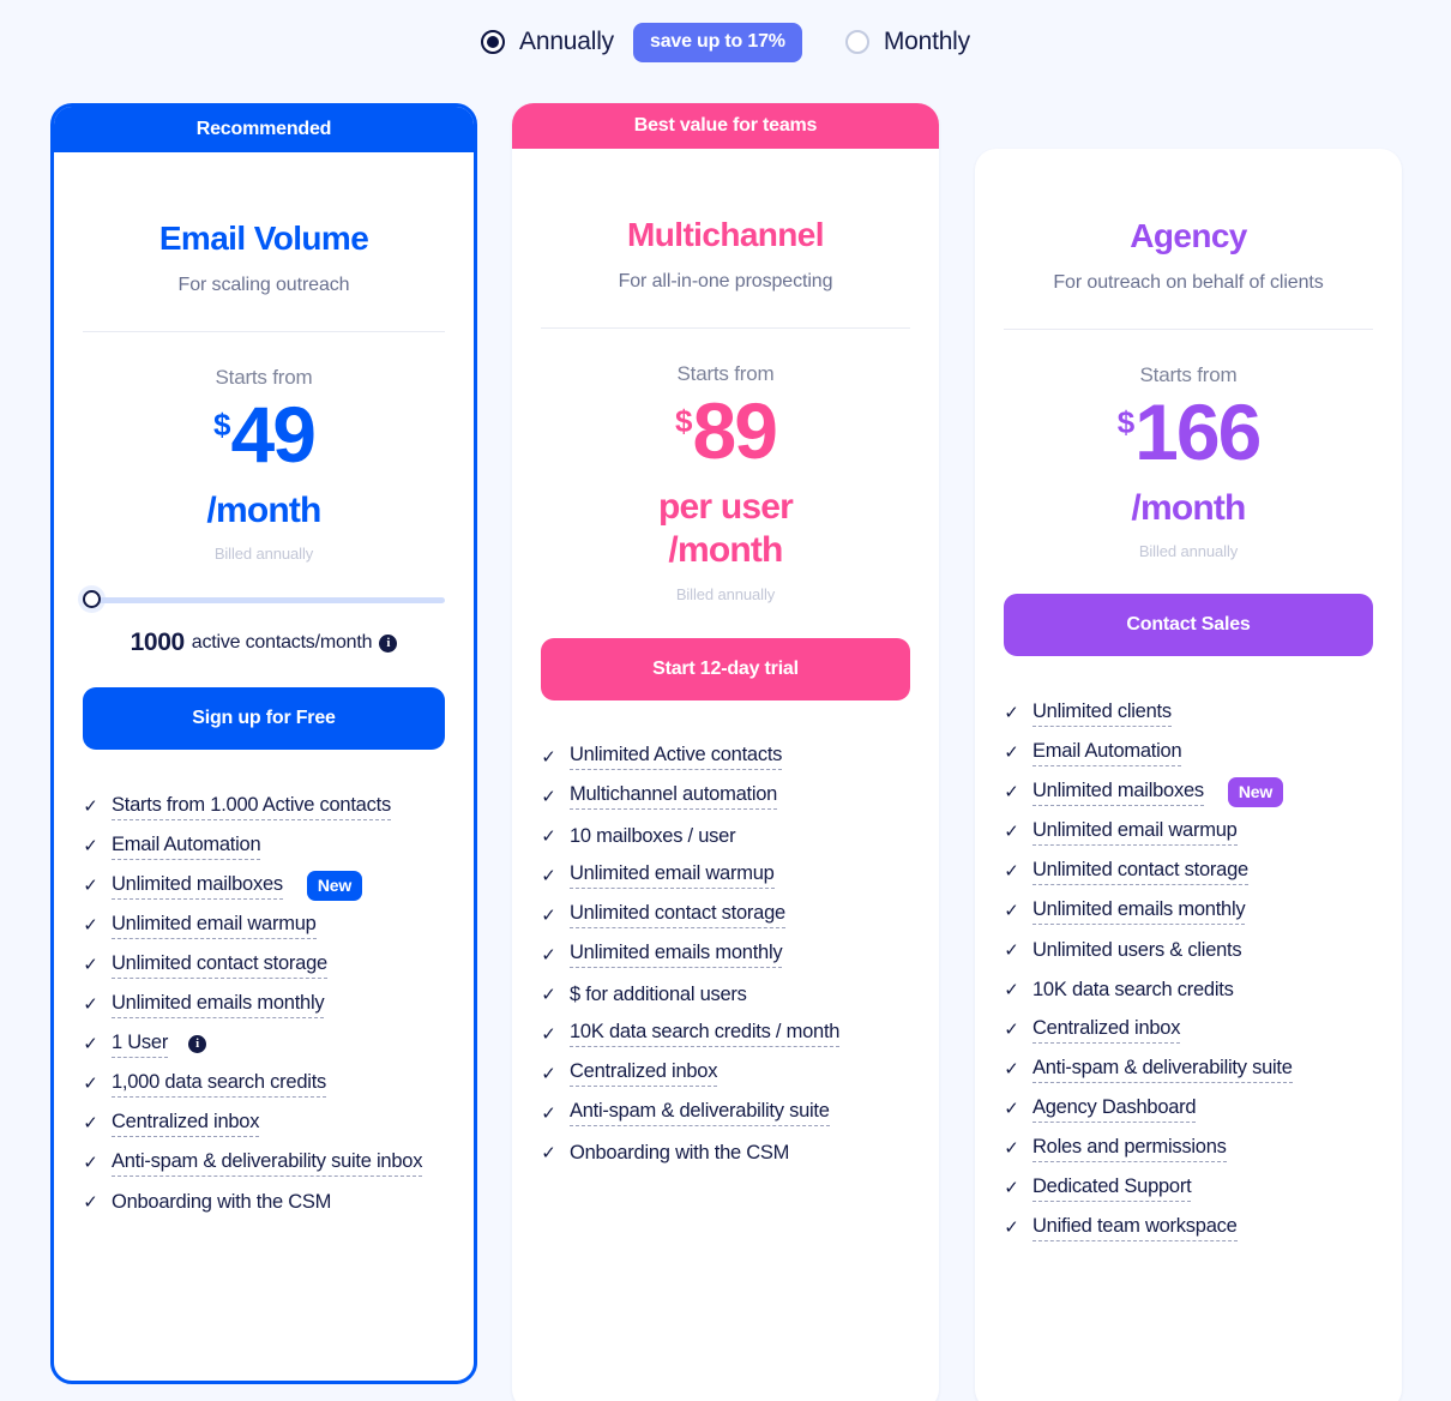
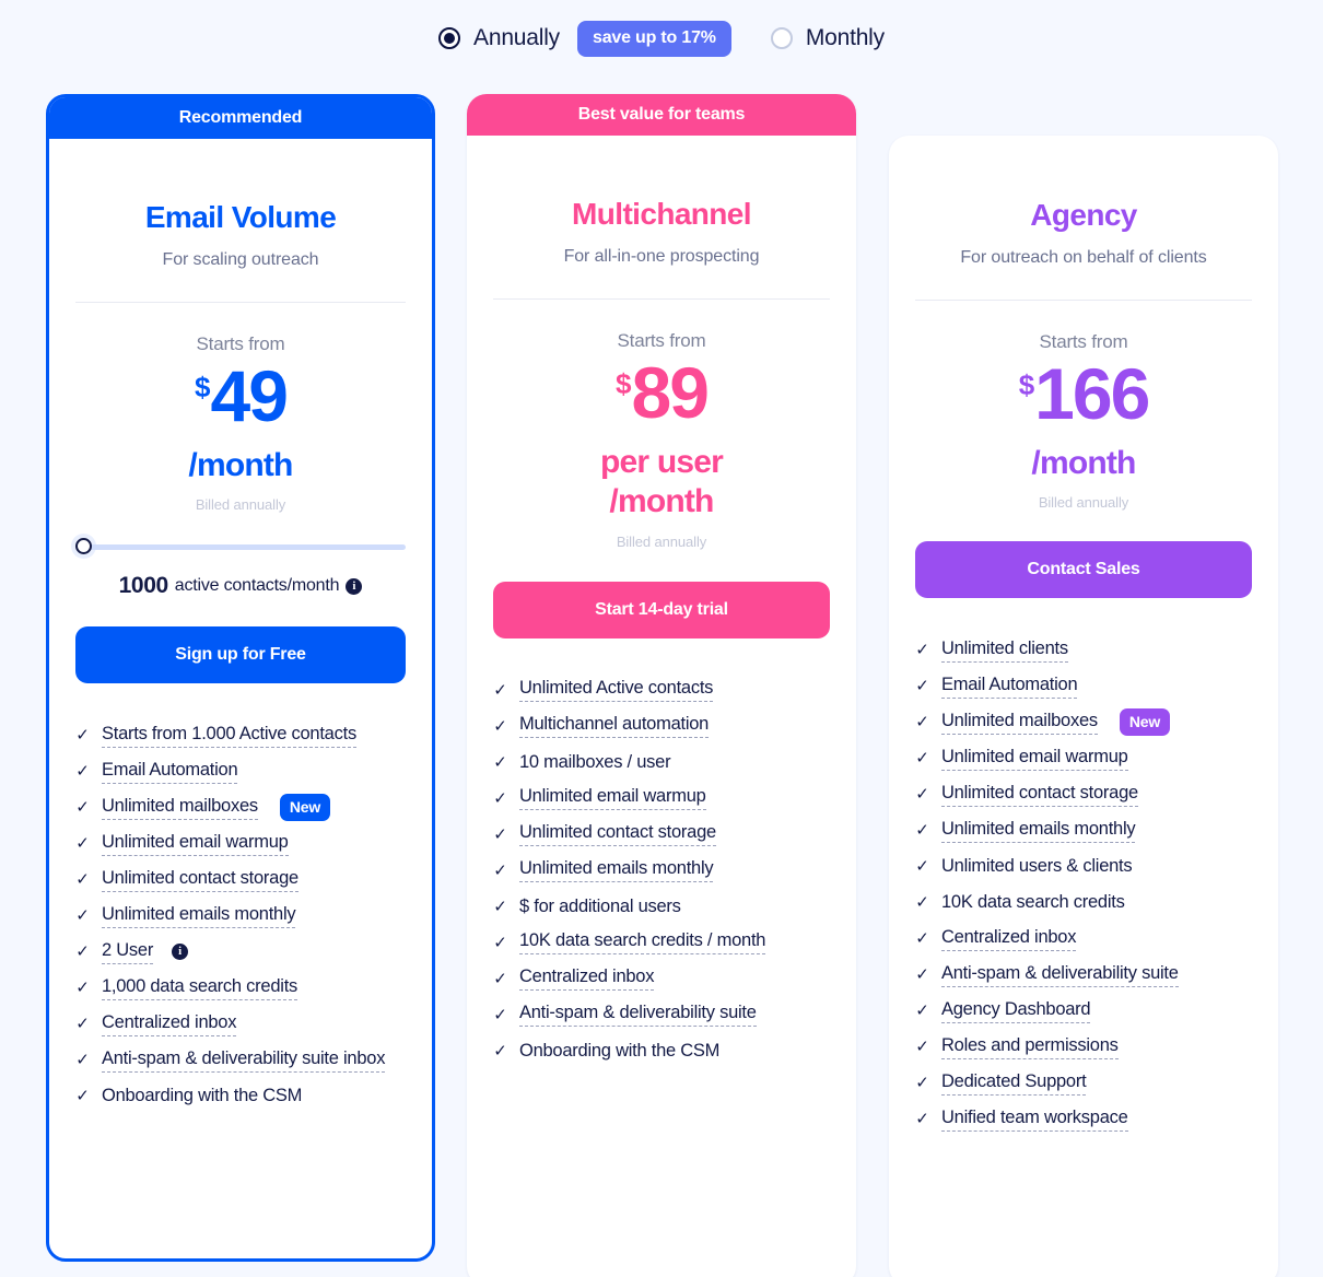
  Annually
  save up to 17%
  Monthly
  Recommended
  Email Volume
  For scaling outreach
  Starts from
  $
  49
  /month
  Billed annually
  1000
  active contacts/month
  i
  Sign up for Free
  ✓
  Starts from 1.000 Active contacts
  ✓
  Email Automation
  ✓
  Unlimited mailboxes
  New
  ✓
  Unlimited email warmup
  ✓
  Unlimited contact storage
  ✓
  Unlimited emails monthly
  ✓
- 1 User
+ 2 User
  i
  ✓
  1,000 data search credits
  ✓
  Centralized inbox
  ✓
  Anti-spam & deliverability suite inbox
  ✓
  Onboarding with the CSM
  Best value for teams
  Multichannel
  For all-in-one prospecting
  Starts from
  $
  89
  per user
  /month
  Billed annually
- Start 12-day trial
+ Start 14-day trial
  ✓
  Unlimited Active contacts
  ✓
  Multichannel automation
  ✓
  10 mailboxes / user
  ✓
  Unlimited email warmup
  ✓
  Unlimited contact storage
  ✓
  Unlimited emails monthly
  ✓
  $ for additional users
  ✓
  10K data search credits / month
  ✓
  Centralized inbox
  ✓
  Anti-spam & deliverability suite
  ✓
  Onboarding with the CSM
  Agency
  For outreach on behalf of clients
  Starts from
  $
  166
  /month
  Billed annually
  Contact Sales
  ✓
  Unlimited clients
  ✓
  Email Automation
  ✓
  Unlimited mailboxes
  New
  ✓
  Unlimited email warmup
  ✓
  Unlimited contact storage
  ✓
  Unlimited emails monthly
  ✓
  Unlimited users & clients
  ✓
  10K data search credits
  ✓
  Centralized inbox
  ✓
  Anti-spam & deliverability suite
  ✓
  Agency Dashboard
  ✓
  Roles and permissions
  ✓
  Dedicated Support
  ✓
  Unified team workspace
